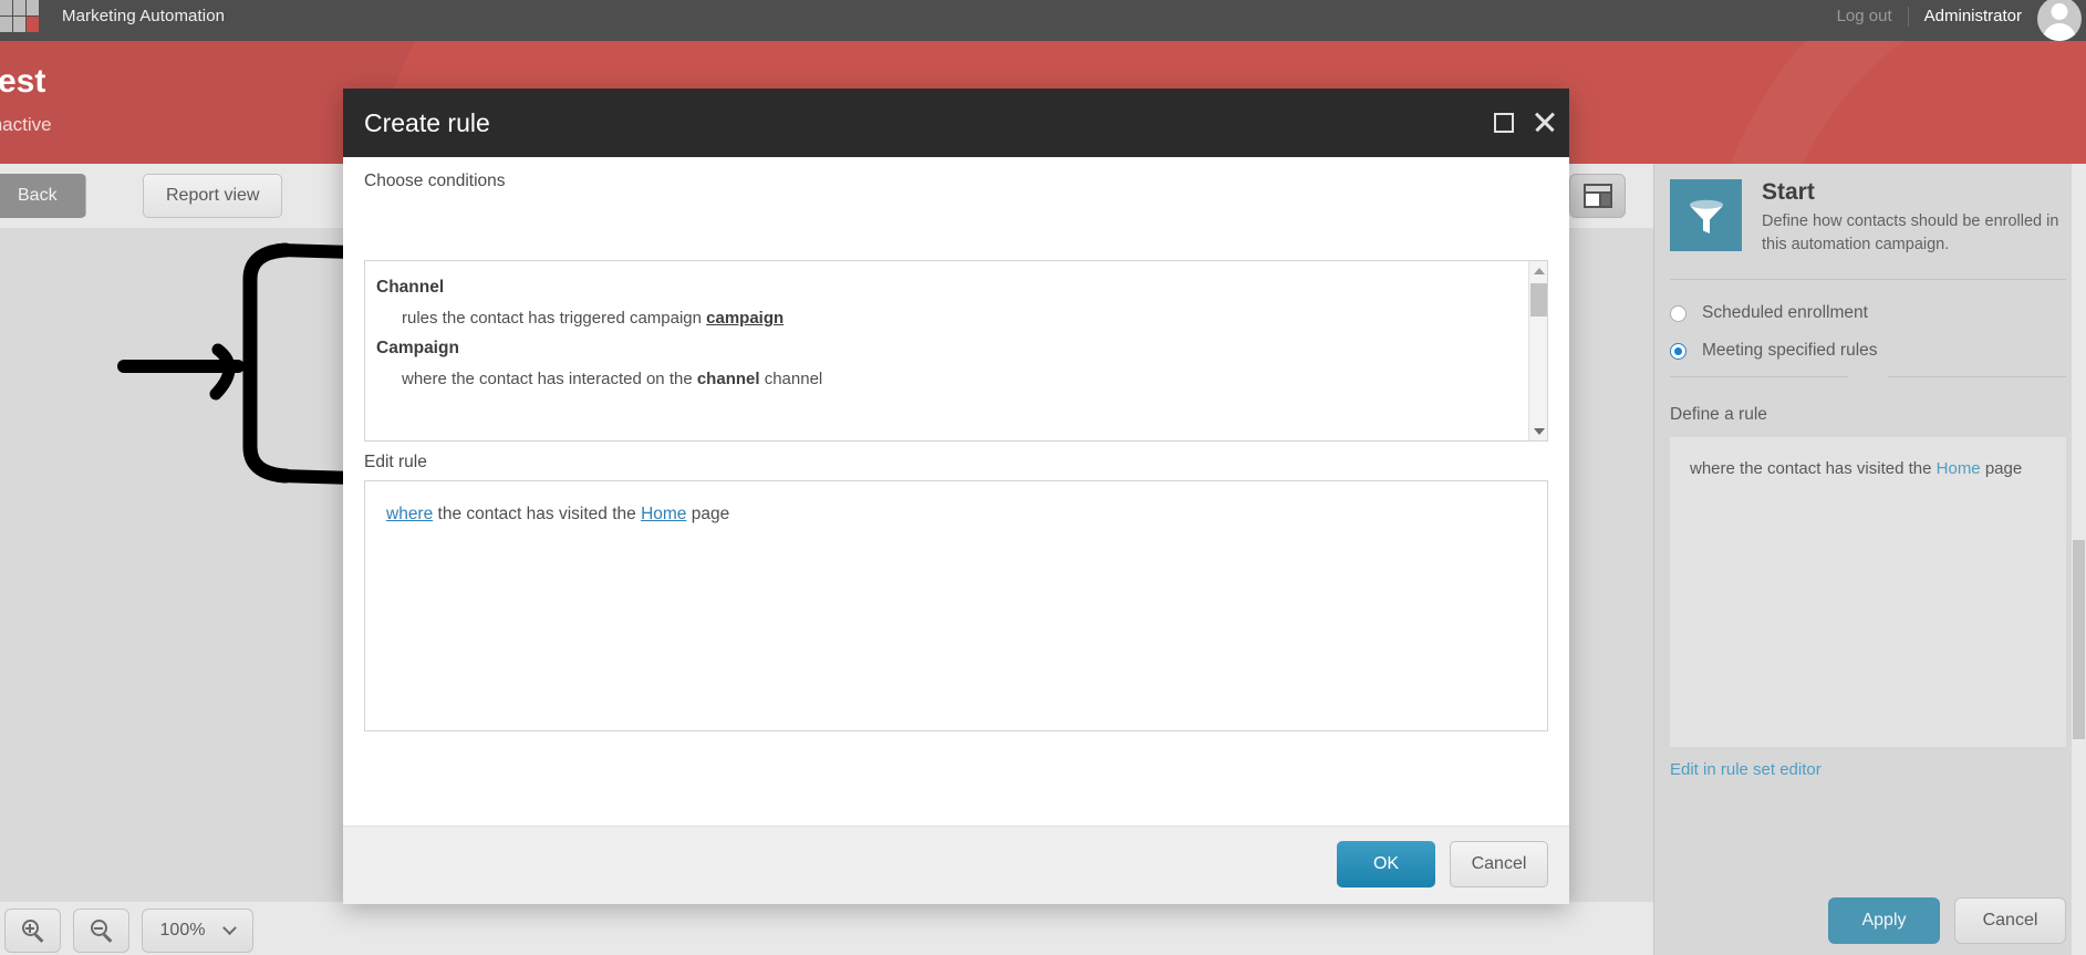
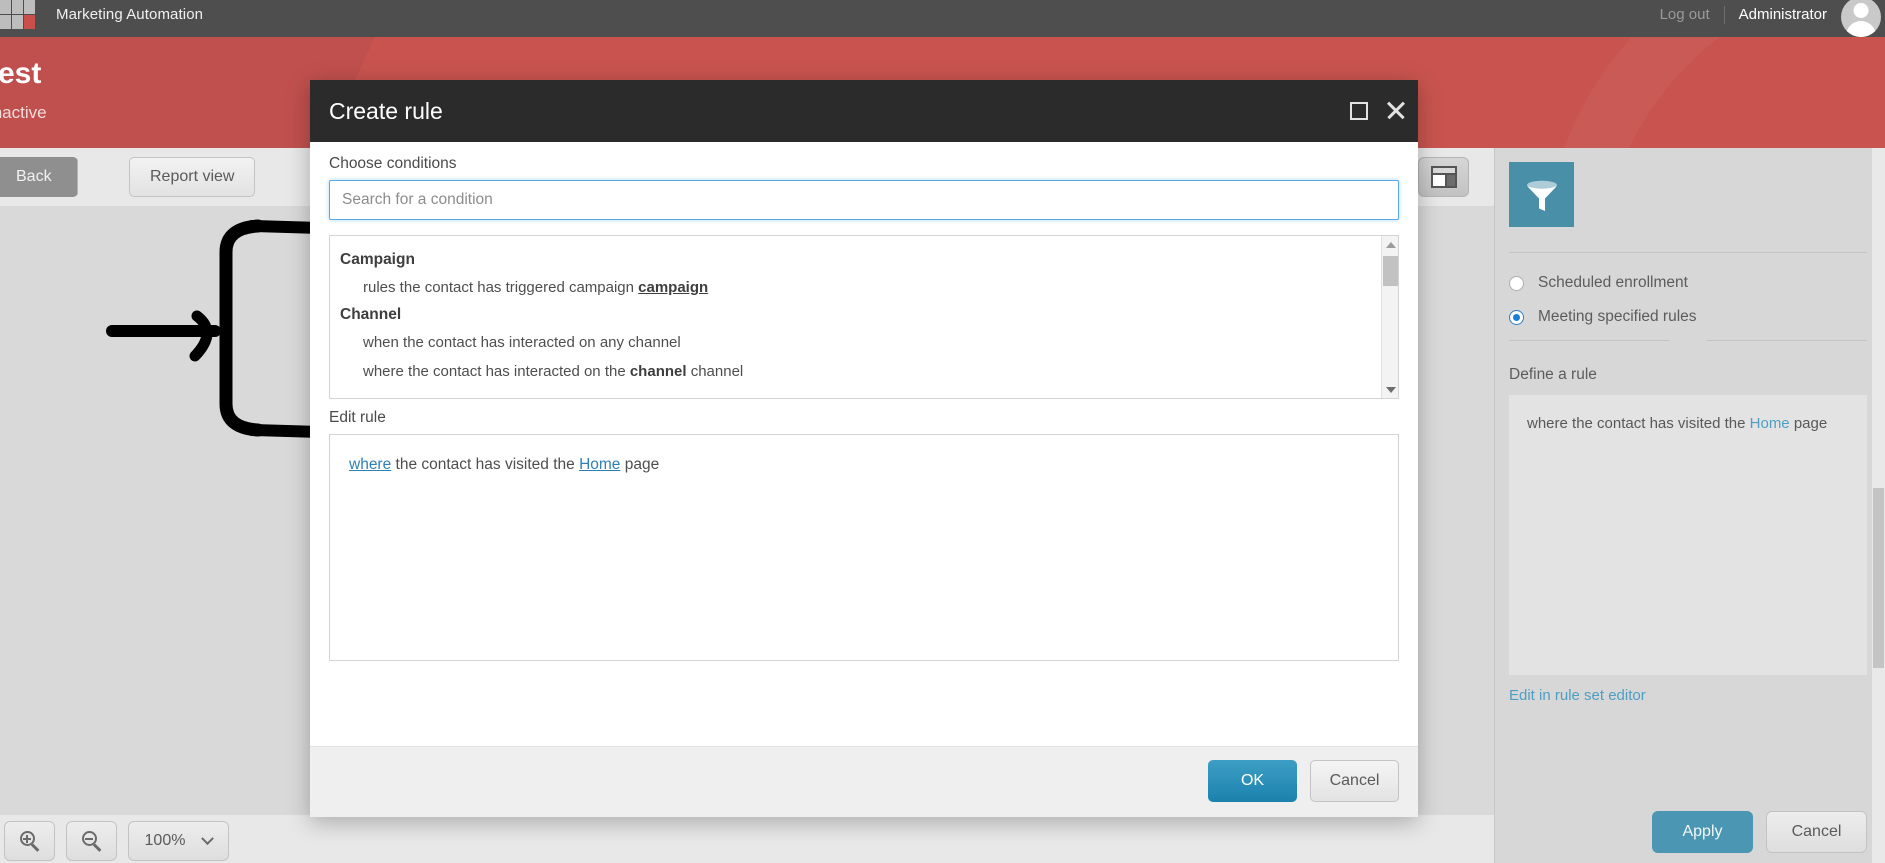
  Marketing Automation
  Log out
  Administrator
  est
  active
  Back
  Report view
  100%
- Start
- Define how contacts should be enrolled in this automation campaign.
  Scheduled enrollment
  Meeting specified rules
  Define a rule
  where the contact has visited the Home page
  Edit in rule set editor
  Apply
  Cancel
  Create rule
  Choose conditions
+ Search for a condition
- Channel
+ Campaign
  rules the contact has triggered campaign campaign
- Campaign
+ Channel
+ when the contact has interacted on any channel
  where the contact has interacted on the channel channel
  Edit rule
  where the contact has visited the Home page
  OK
  Cancel
